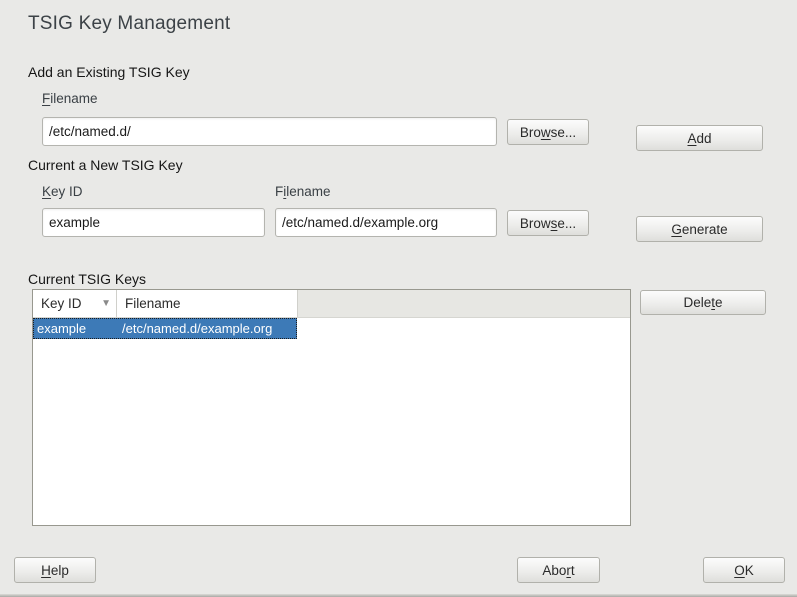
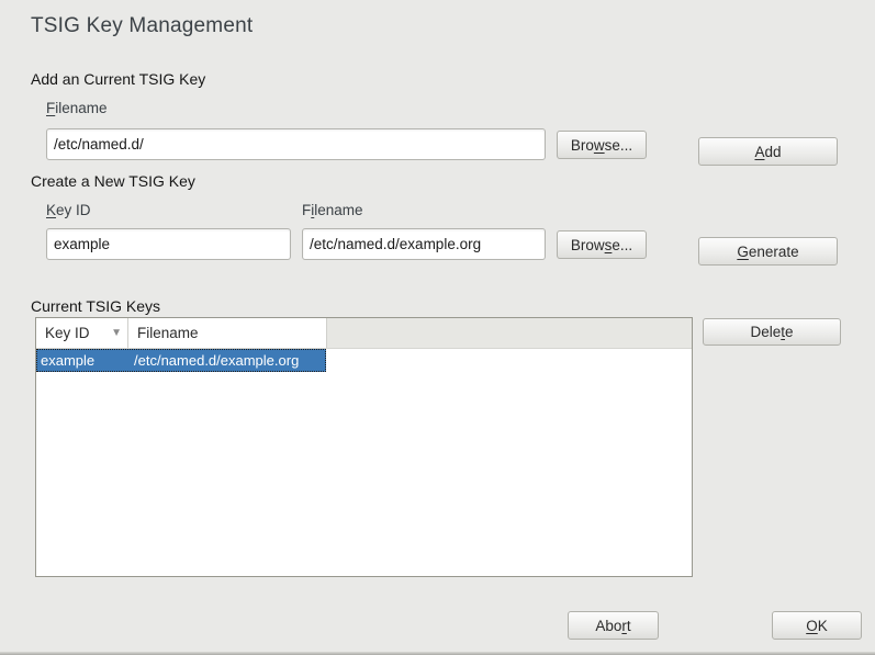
  TSIG Key Management
- Add an Existing TSIG Key
+ Add an Current TSIG Key
  Filename
  /etc/named.d/
  Browse...
  Add
- Current a New TSIG Key
+ Create a New TSIG Key
  Key ID
  Filename
  example
  /etc/named.d/example.org
  Browse...
  Generate
  Current TSIG Keys
  Key ID
  ▼
  Filename
  example
  /etc/named.d/example.org
  Delete
- Help
  Abort
  OK
